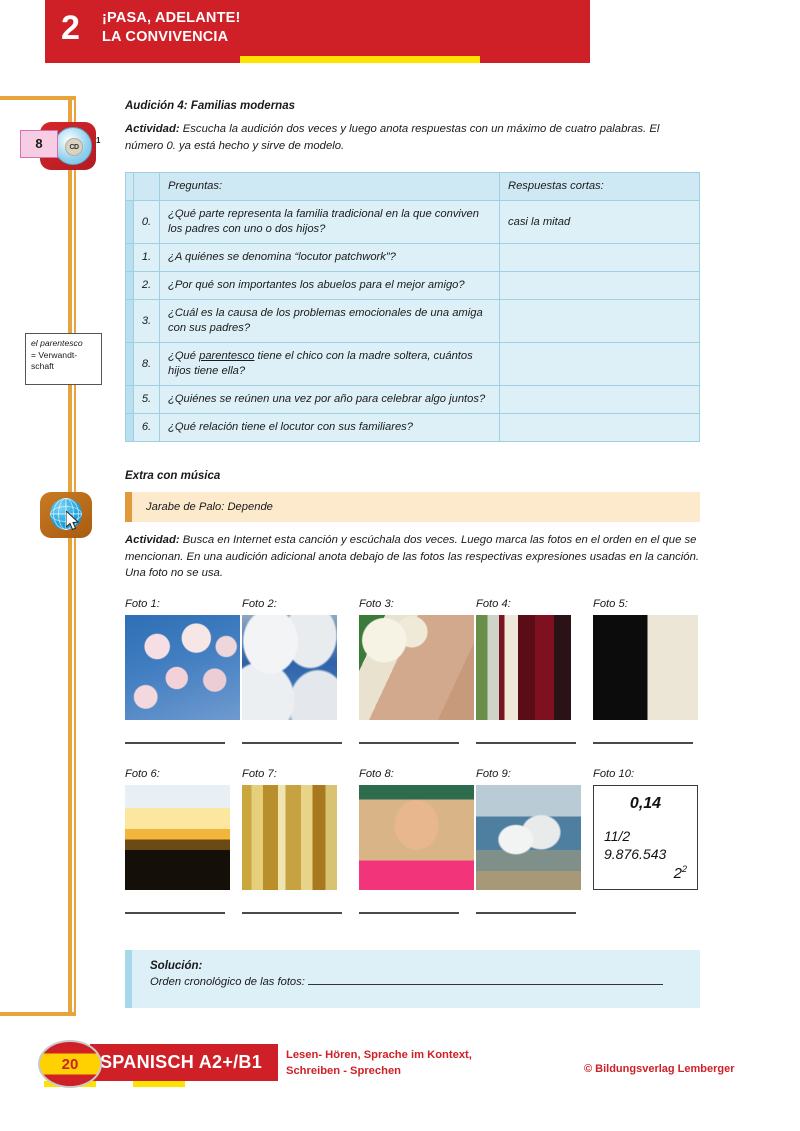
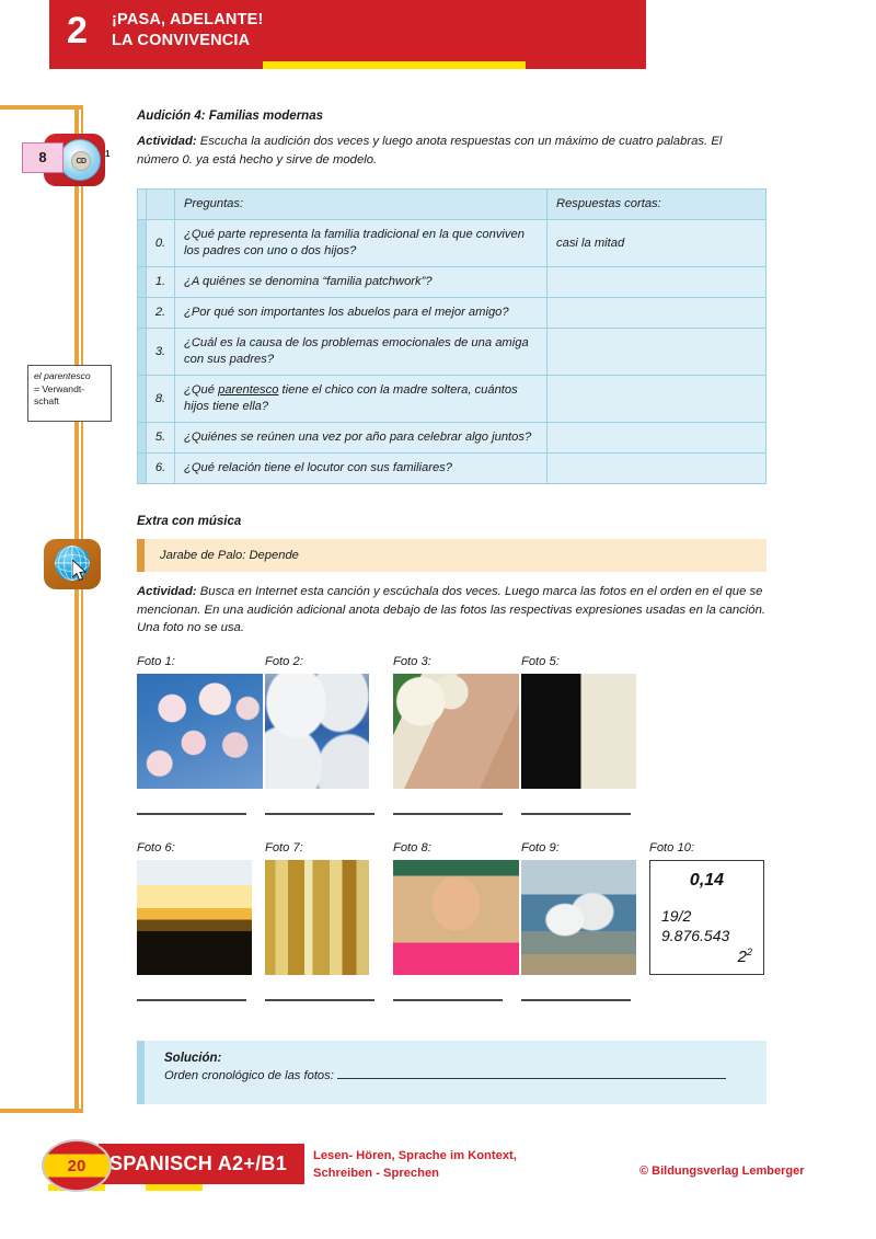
  2
  ¡PASA, ADELANTE!
  LA CONVIVENCIA
  1
  8
  el parentesco
  = Verwandt-
  schaft
  Audición 4: Familias modernas
  Actividad: Escucha la audición dos veces y luego anota respuestas con un máximo de cuatro palabras. El número 0. ya está hecho y sirve de modelo.
  		Preguntas:	Respuestas cortas:
  	0.	¿Qué parte representa la familia tradicional en la que conviven los padres con uno o dos hijos?	casi la mitad
- 	1.	¿A quiénes se denomina “locutor patchwork”?
+ 	1.	¿A quiénes se denomina “familia patchwork”?
  	2.	¿Por qué son importantes los abuelos para el mejor amigo?
  	3.	¿Cuál es la causa de los problemas emocionales de una amiga con sus padres?
  	8.	¿Qué parentesco tiene el chico con la madre soltera, cuántos hijos tiene ella?
  	5.	¿Quiénes se reúnen una vez por año para celebrar algo juntos?
  	6.	¿Qué relación tiene el locutor con sus familiares?
  Extra con música
  Jarabe de Palo: Depende
  Actividad: Busca en Internet esta canción y escúchala dos veces. Luego marca las fotos en el orden en el que se mencionan. En una audición adicional anota debajo de las fotos las respectivas expresiones usadas en la canción. Una foto no se usa.
  Foto 1:
  Foto 2:
  Foto 3:
- Foto 4:
  Foto 5:
  Foto 6:
  Foto 7:
  Foto 8:
  Foto 9:
  Foto 10:
  0,14
- 11/2
+ 19/2
  9.876.543
  22
  Solución:
  Orden cronológico de las fotos:
  SPANISCH A2+/B1
  20
  Lesen- Hören, Sprache im Kontext,
  Schreiben - Sprechen
  © Bildungsverlag Lemberger
